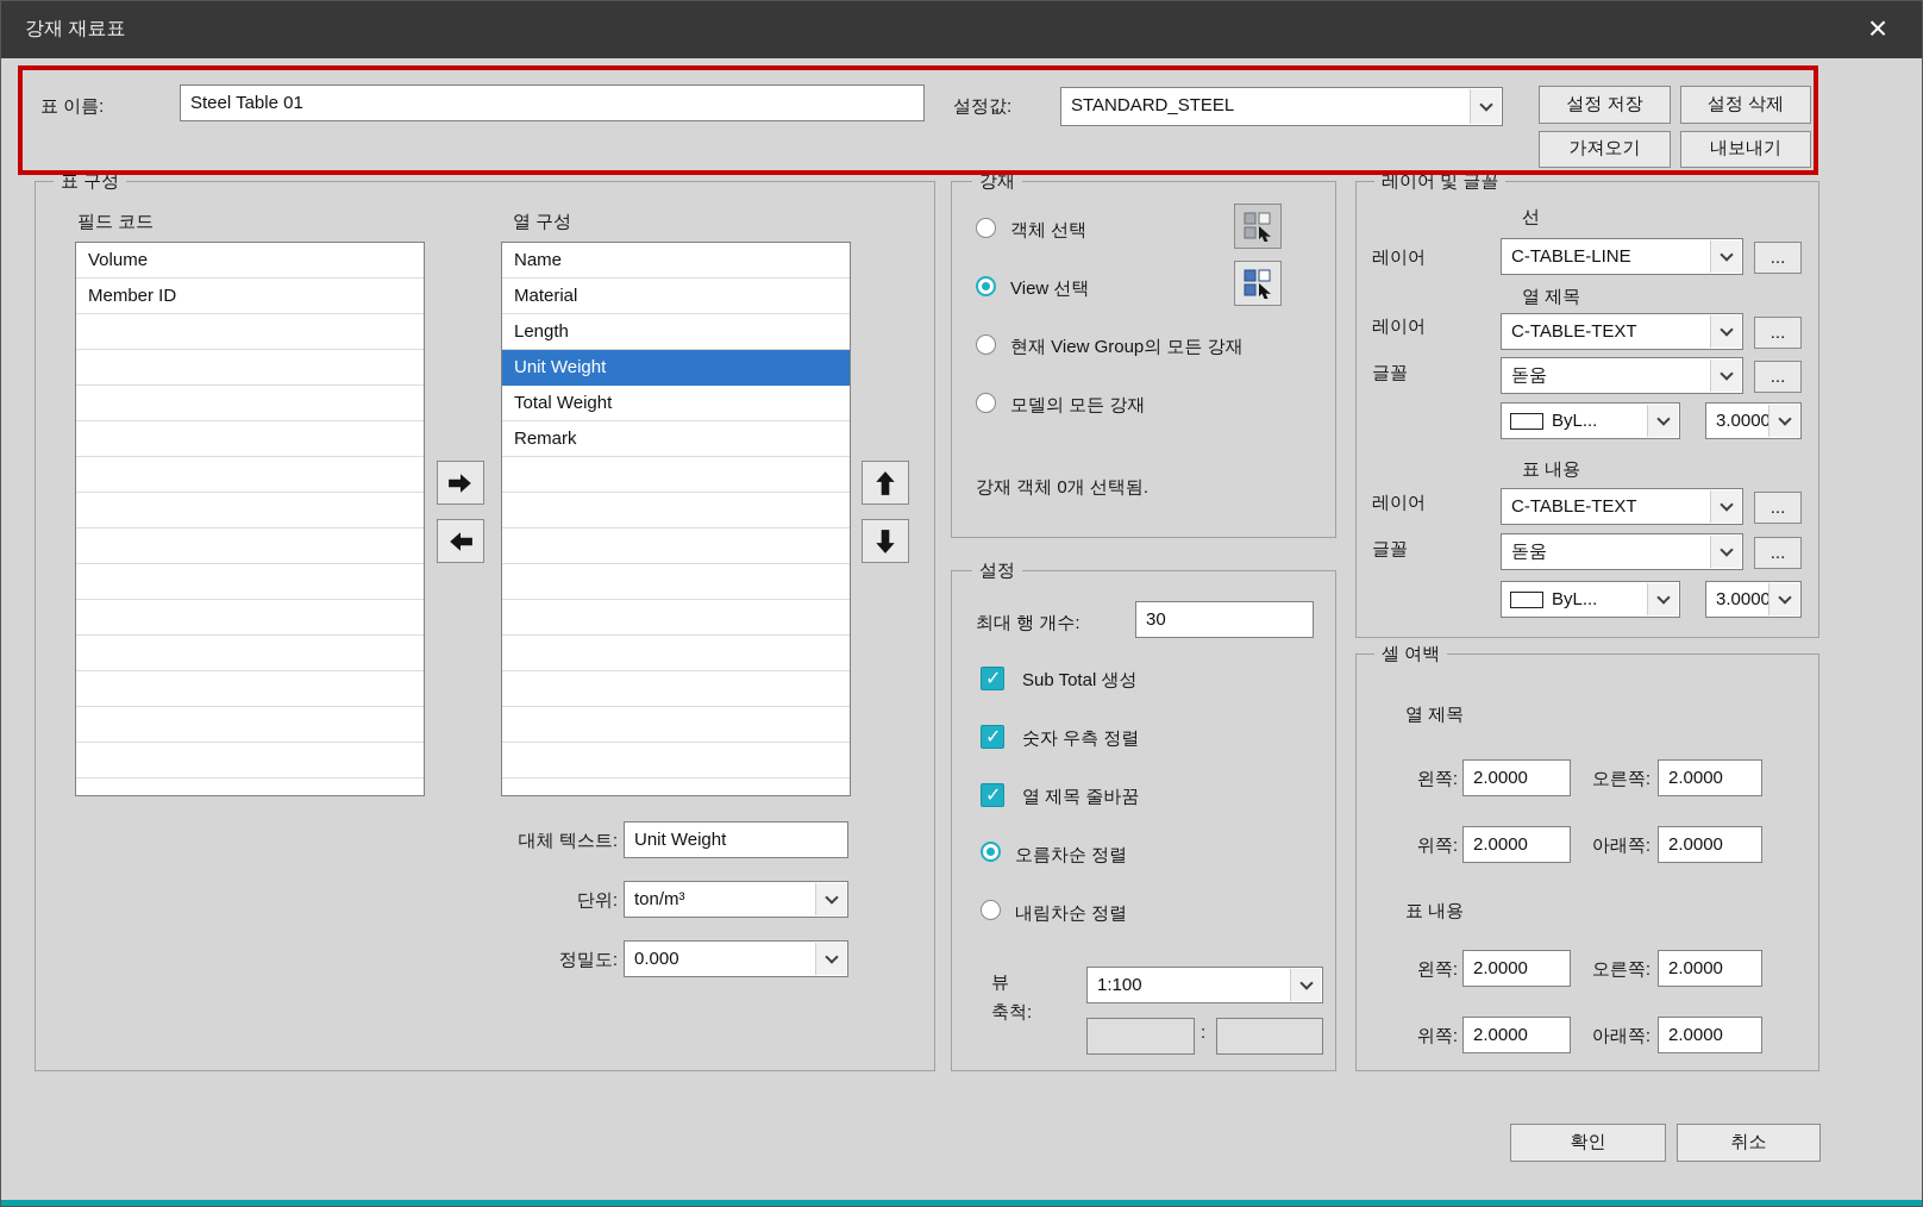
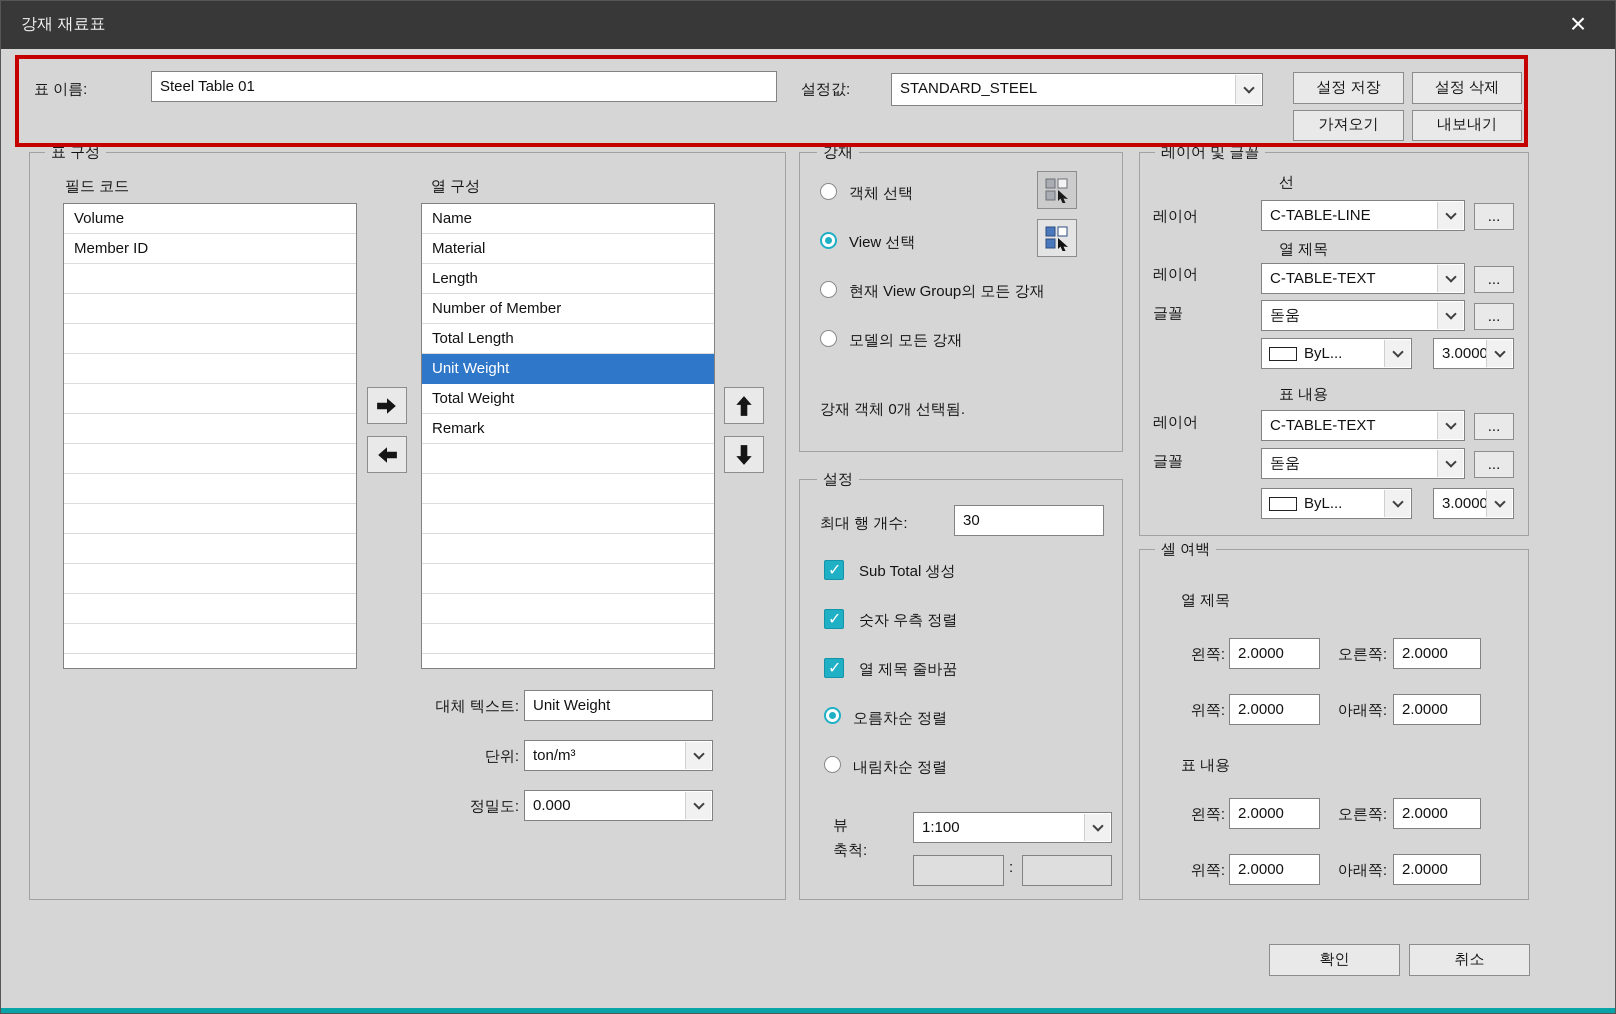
  강재 재료표
  ×
  표 이름:
  Steel Table 01
  설정값:
  STANDARD_STEEL
  설정 저장
  설정 삭제
  가져오기
  내보내기
  표 구성
  필드 코드
  Volume
  Member ID
  열 구성
  Name
  Material
  Length
+ Number of Member
+ Total Length
  Unit Weight
  Total Weight
  Remark
  대체 텍스트:
  Unit Weight
  단위:
  ton/m³
  정밀도:
  0.000
  강재
  객체 선택
  View 선택
  현재 View Group의 모든 강재
  모델의 모든 강재
  강재 객체 0개 선택됨.
  설정
  최대 행 개수:
  30
  Sub Total 생성
  숫자 우측 정렬
  열 제목 줄바꿈
  오름차순 정렬
  내림차순 정렬
  뷰
  축척:
  1:100
  :
  레이어 및 글꼴
  선
  레이어
  C-TABLE-LINE
  ...
  열 제목
  레이어
  C-TABLE-TEXT
  ...
  글꼴
  돋움
  ...
  ByL...
  3.0000
  표 내용
  레이어
  C-TABLE-TEXT
  ...
  글꼴
  돋움
  ...
  ByL...
  3.0000
  셀 여백
  열 제목
  왼쪽:
  2.0000
  오른쪽:
  2.0000
  위쪽:
  2.0000
  아래쪽:
  2.0000
  표 내용
  왼쪽:
  2.0000
  오른쪽:
  2.0000
  위쪽:
  2.0000
  아래쪽:
  2.0000
  확인
  취소
